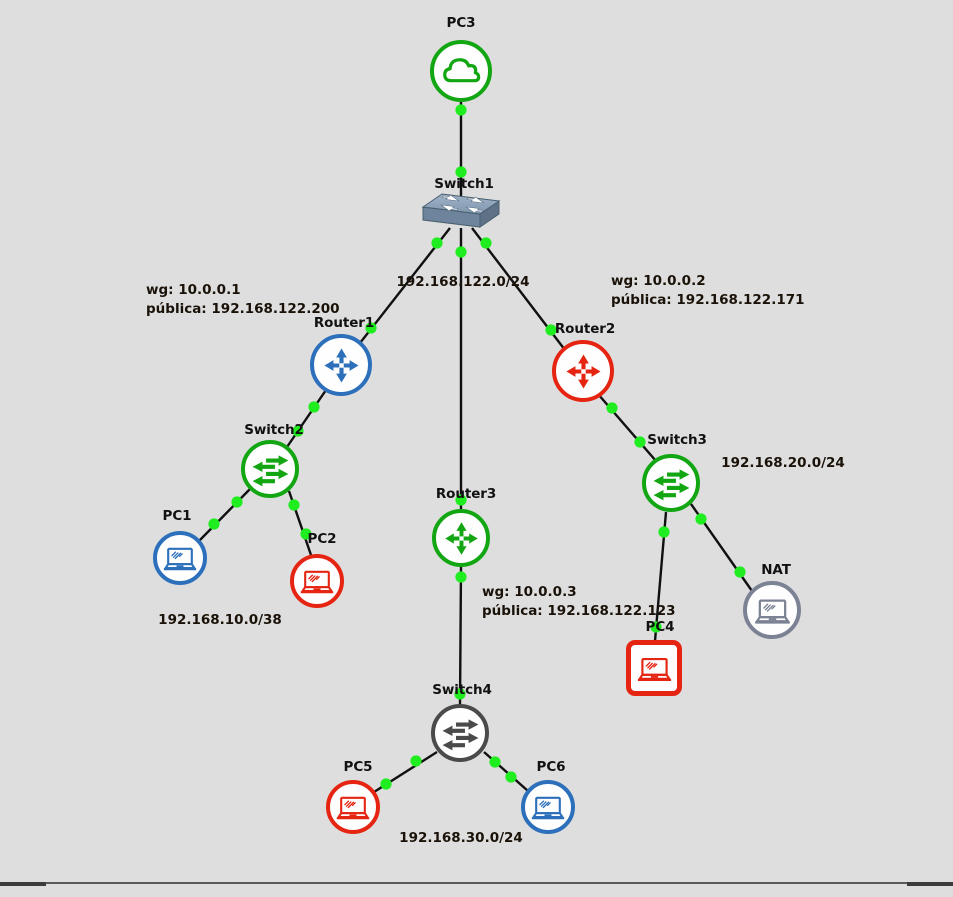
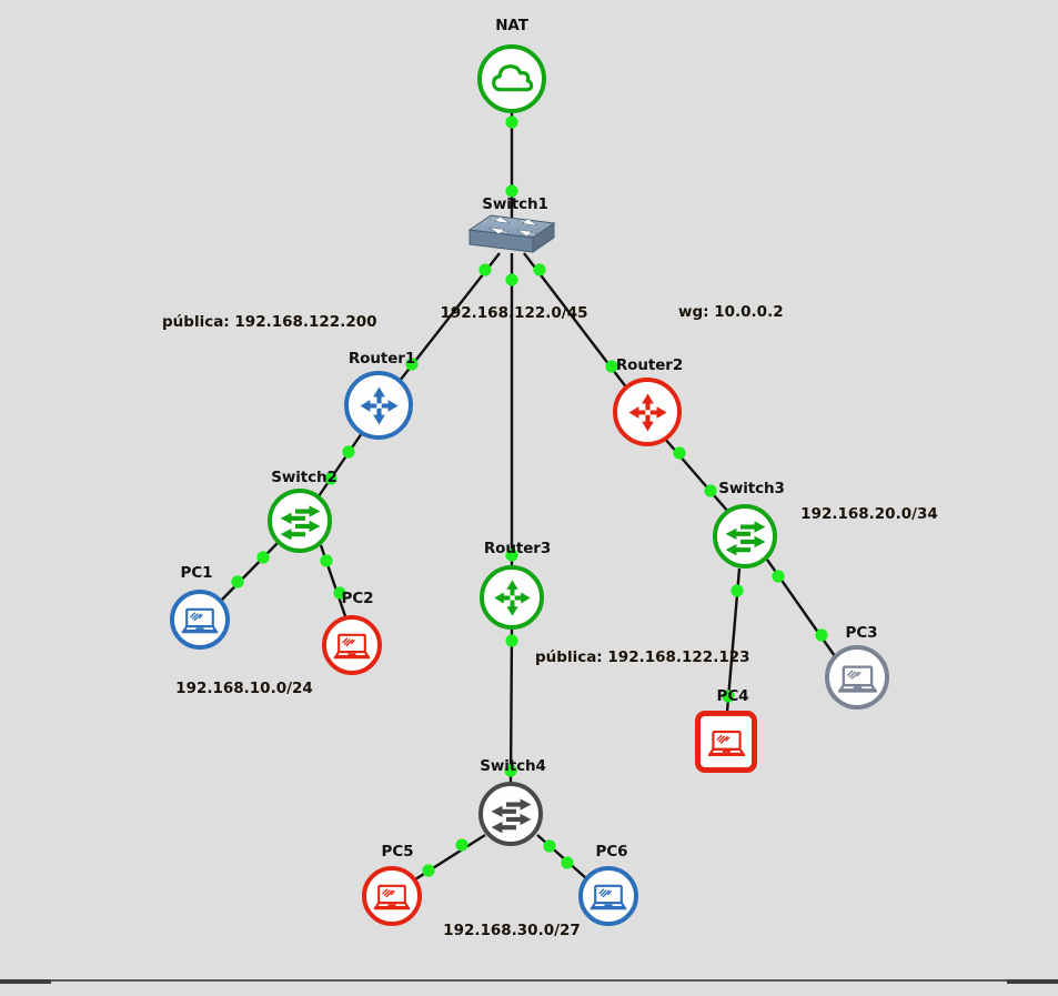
- PC3
+ NAT
  Switch1
  Router1
  Router2
  Router3
  Switch2
  Switch3
  Switch4
  PC1
  PC2
- NAT
+ PC3
  PC4
  PC5
  PC6
- 192.168.122.0/24
+ 192.168.122.0/45
- 192.168.10.0/38
+ 192.168.10.0/24
- 192.168.20.0/24
+ 192.168.20.0/34
- 192.168.30.0/24
+ 192.168.30.0/27
- wg: 10.0.0.1
  pública: 192.168.122.200
  wg: 10.0.0.2
- pública: 192.168.122.171
- wg: 10.0.0.3
  pública: 192.168.122.123
